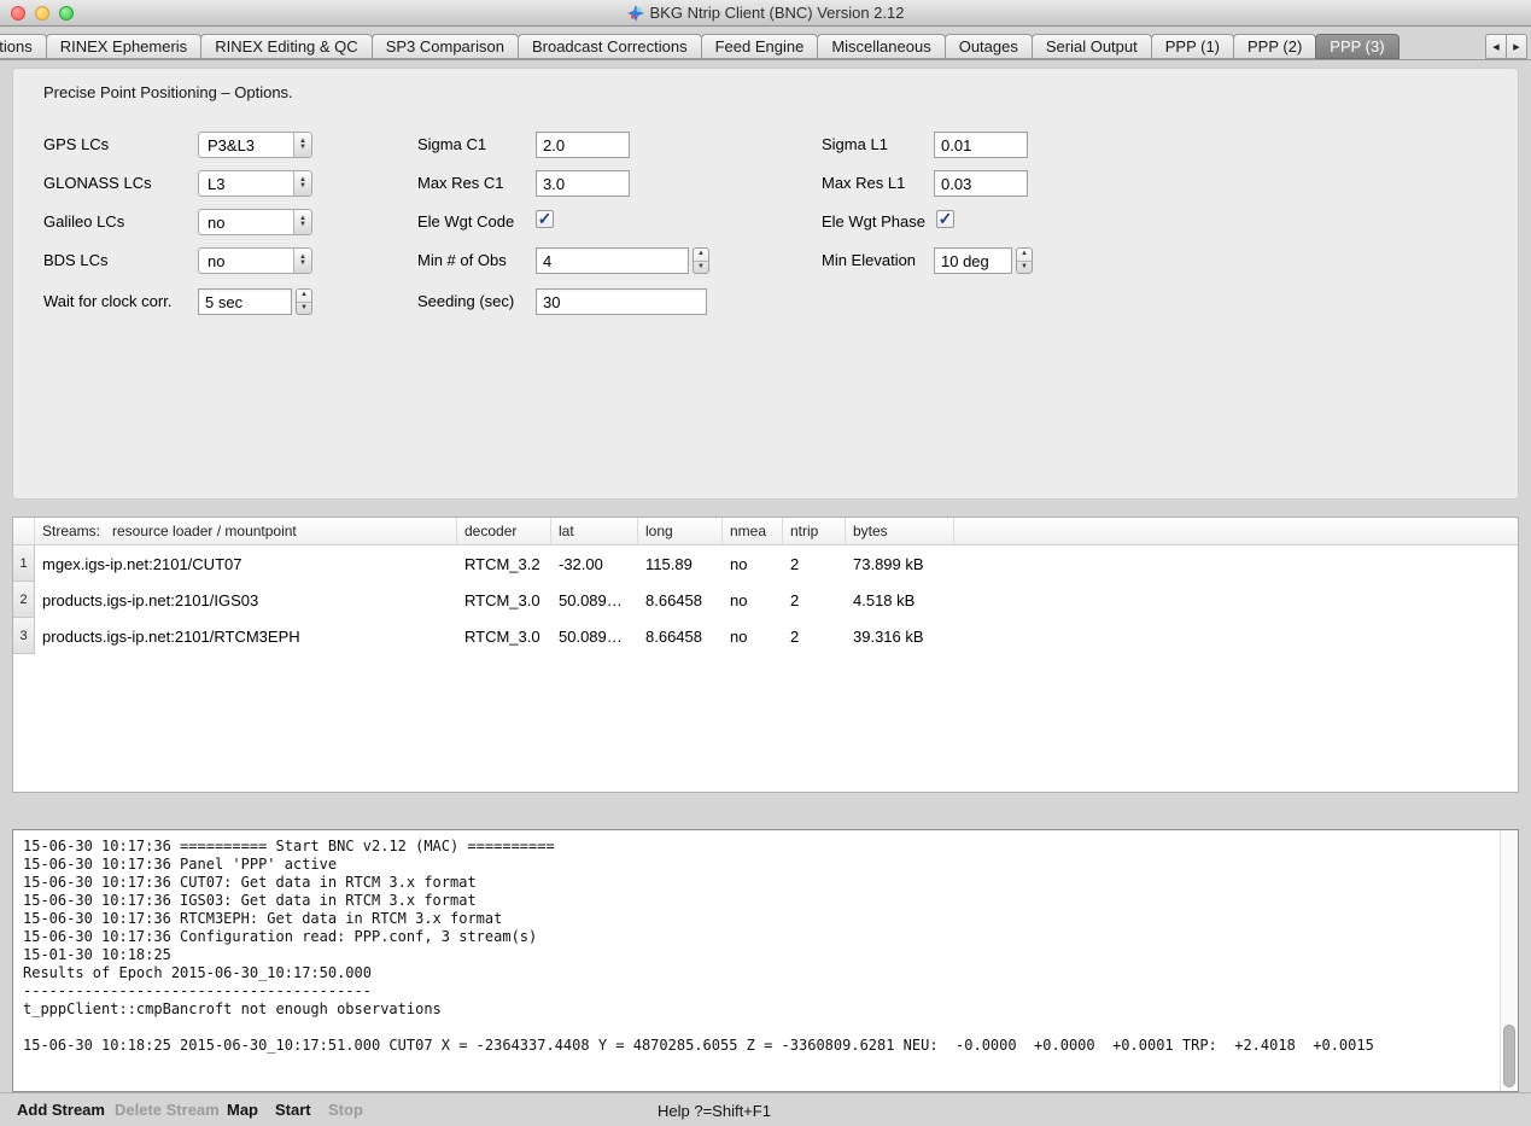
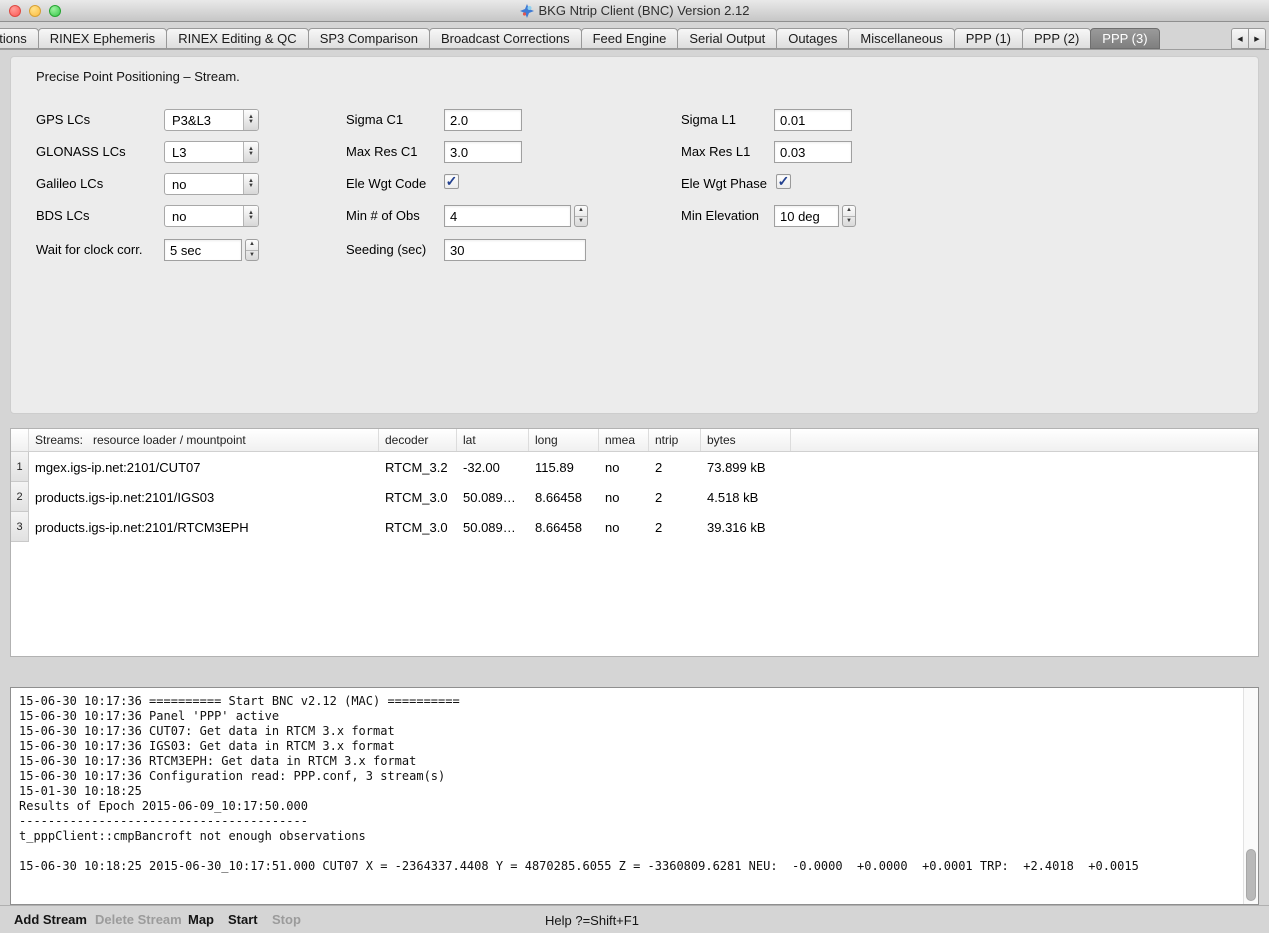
  BKG Ntrip Client (BNC) Version 2.12
  tions
  RINEX Ephemeris
  RINEX Editing & QC
  SP3 Comparison
  Broadcast Corrections
  Feed Engine
- Miscellaneous
+ Serial Output
  Outages
- Serial Output
+ Miscellaneous
  PPP (1)
  PPP (2)
  PPP (3)
- Precise Point Positioning – Options.
+ Precise Point Positioning – Stream.
  GPS LCs
  P3&L3
  GLONASS LCs
  L3
  Galileo LCs
  no
  BDS LCs
  no
  Wait for clock corr.
  5 sec
  Sigma C1
  2.0
  Max Res C1
  3.0
  Ele Wgt Code
  ✓
  Min # of Obs
  4
  Seeding (sec)
  30
  Sigma L1
  0.01
  Max Res L1
  0.03
  Ele Wgt Phase
  ✓
  Min Elevation
  10 deg
  Streams: resource loader / mountpoint
  decoder
  lat
  long
  nmea
  ntrip
  bytes
  1
  mgex.igs-ip.net:2101/CUT07
  RTCM_3.2
  -32.00
  115.89
  no
  2
  73.899 kB
  2
  products.igs-ip.net:2101/IGS03
  RTCM_3.0
  50.089…
  8.66458
  no
  2
  4.518 kB
  3
  products.igs-ip.net:2101/RTCM3EPH
  RTCM_3.0
  50.089…
  8.66458
  no
  2
  39.316 kB
  15-06-30 10:17:36 ========== Start BNC v2.12 (MAC) ==========
  15-06-30 10:17:36 Panel 'PPP' active
  15-06-30 10:17:36 CUT07: Get data in RTCM 3.x format
  15-06-30 10:17:36 IGS03: Get data in RTCM 3.x format
  15-06-30 10:17:36 RTCM3EPH: Get data in RTCM 3.x format
  15-06-30 10:17:36 Configuration read: PPP.conf, 3 stream(s)
  15-01-30 10:18:25
- Results of Epoch 2015-06-30_10:17:50.000
+ Results of Epoch 2015-06-09_10:17:50.000
  ----------------------------------------
  t_pppClient::cmpBancroft not enough observations
  15-06-30 10:18:25 2015-06-30_10:17:51.000 CUT07 X = -2364337.4408 Y = 4870285.6055 Z = -3360809.6281 NEU: -0.0000 +0.0000 +0.0001 TRP: +2.4018 +0.0015
  Help ?=Shift+F1
  Add Stream
  Delete Stream
  Map
  Start
  Stop
